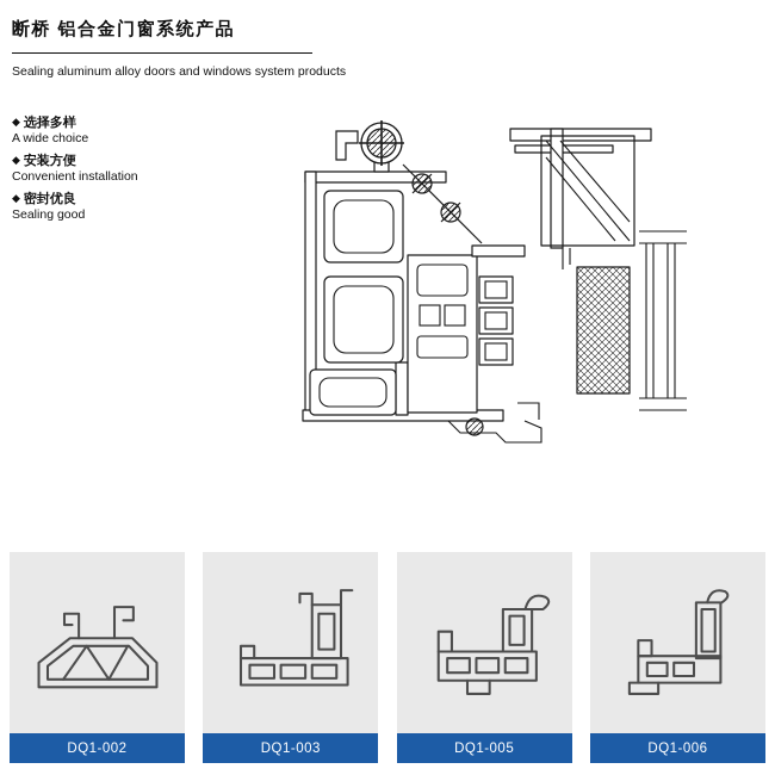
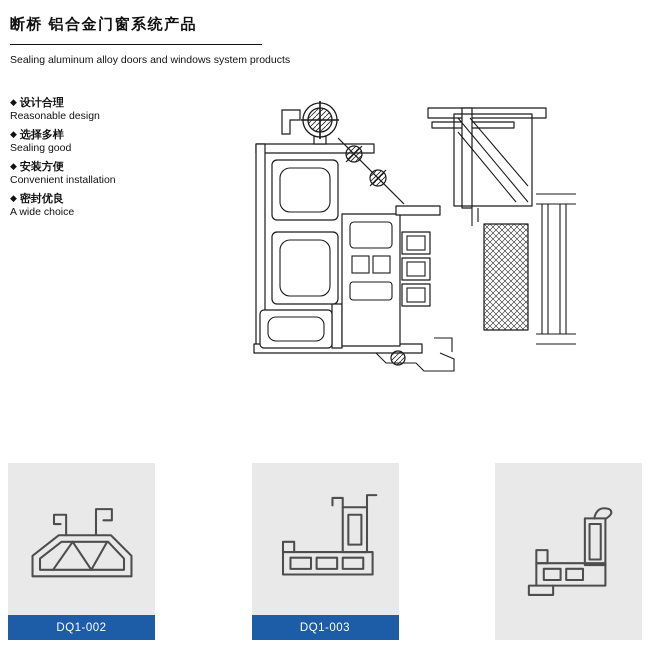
  断桥 铝合金门窗系统产品
  Sealing aluminum alloy doors and windows system products
+ ◆ 设计合理
+ Reasonable design
  ◆ 选择多样
- A wide choice
+ Sealing good
  ◆ 安装方便
  Convenient installation
  ◆ 密封优良
- Sealing good
+ A wide choice
  DQ1-002
  DQ1-003
- DQ1-005
- DQ1-006
